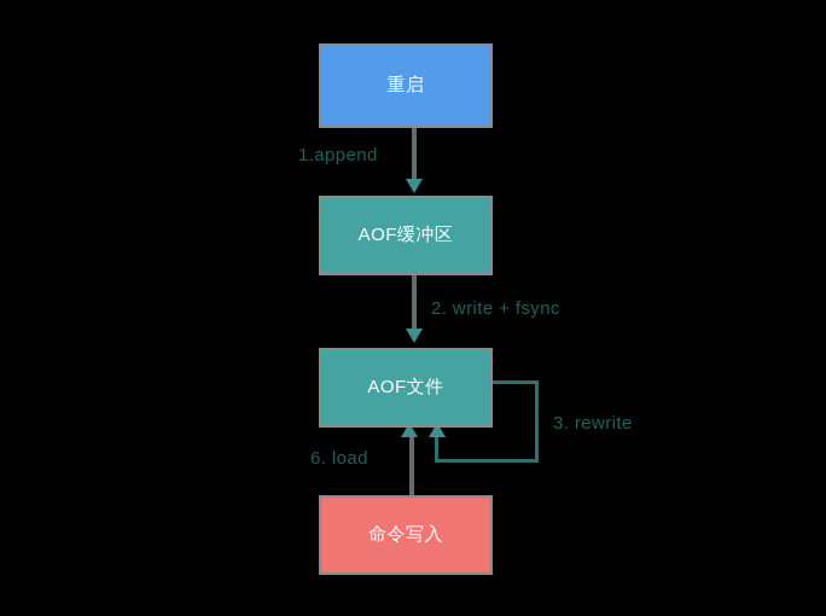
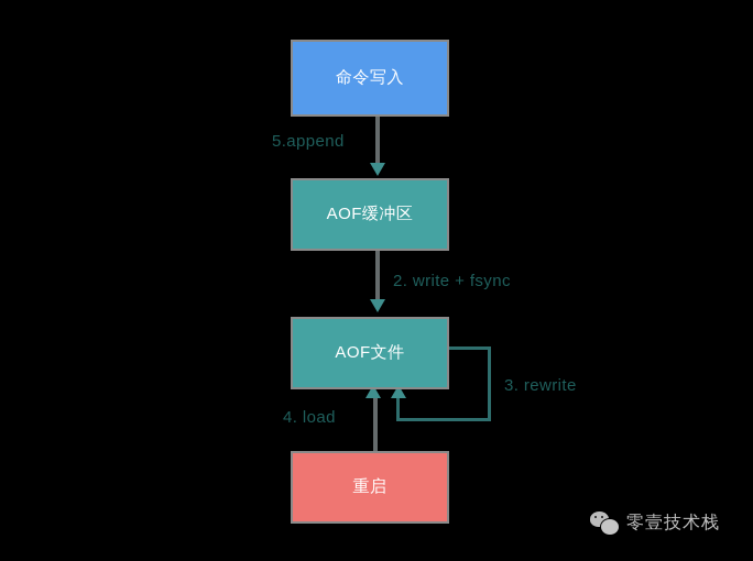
- 重启
+ 命令写入
  AOF缓冲区
  AOF文件
- 命令写入
+ 重启
- 1.append
+ 5.append
  2. write + fsync
  3. rewrite
- 6. load
+ 4. load
+ 零壹技术栈
